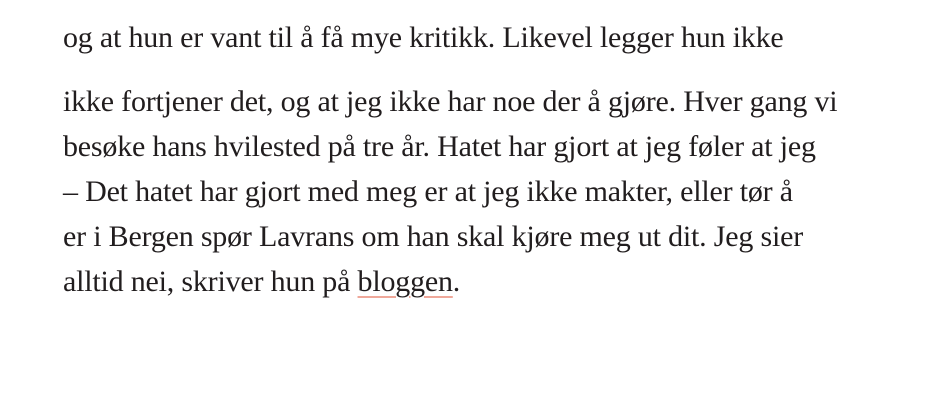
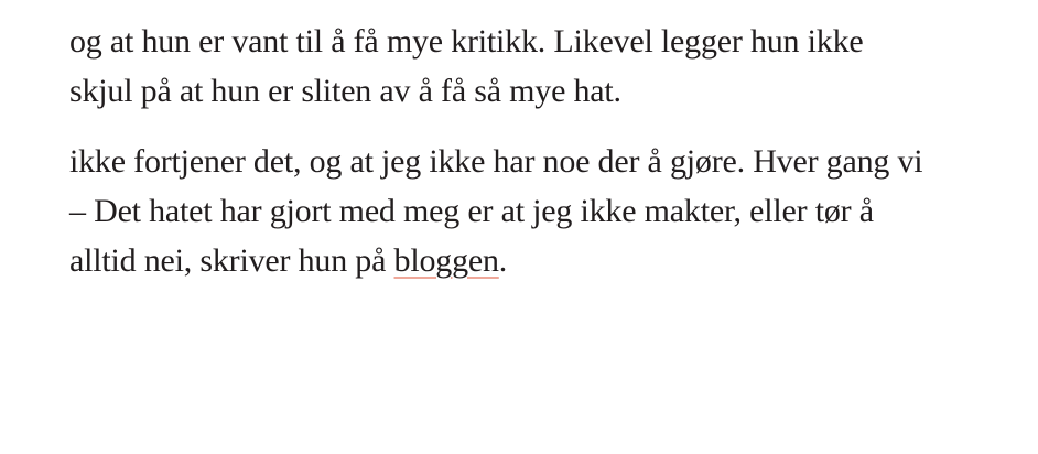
  og at hun er vant til å få mye kritikk. Likevel legger hun ikke
+ skjul på at hun er sliten av å få så mye hat.
  ikke fortjener det, og at jeg ikke har noe der å gjøre. Hver gang vi
- besøke hans hvilested på tre år. Hatet har gjort at jeg føler at jeg
  – Det hatet har gjort med meg er at jeg ikke makter, eller tør å
- er i Bergen spør Lavrans om han skal kjøre meg ut dit. Jeg sier
  alltid nei, skriver hun på bloggen.
